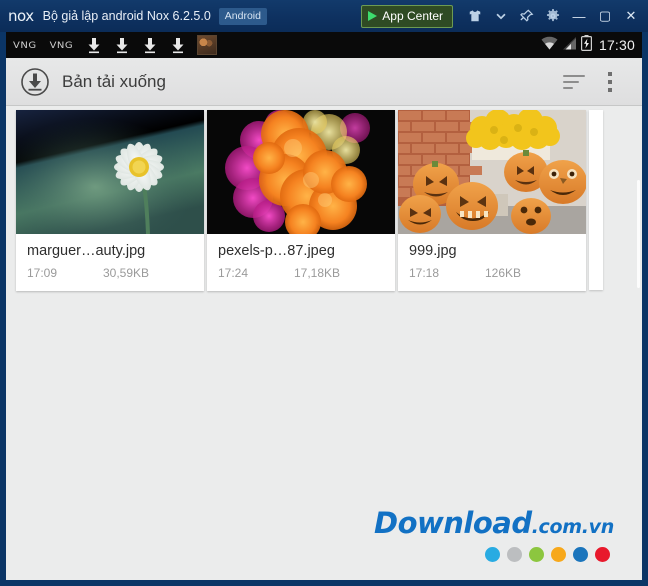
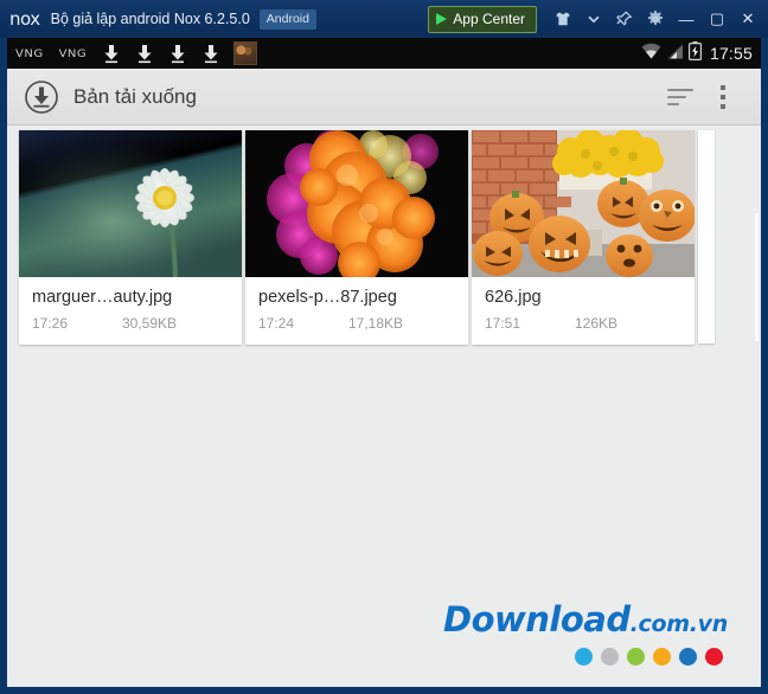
  nox
  Bộ giả lập android Nox 6.2.5.0
  Android
  App Center
  —
  ▢
  ✕
  VNG
  VNG
- 17:30
+ 17:55
  Bản tải xuống
  marguer…auty.jpg
- 17:09
+ 17:26
  30,59KB
  pexels-p…87.jpeg
  17:24
  17,18KB
- 999.jpg
+ 626.jpg
- 17:18
+ 17:51
  126KB
  Download.com.vn
